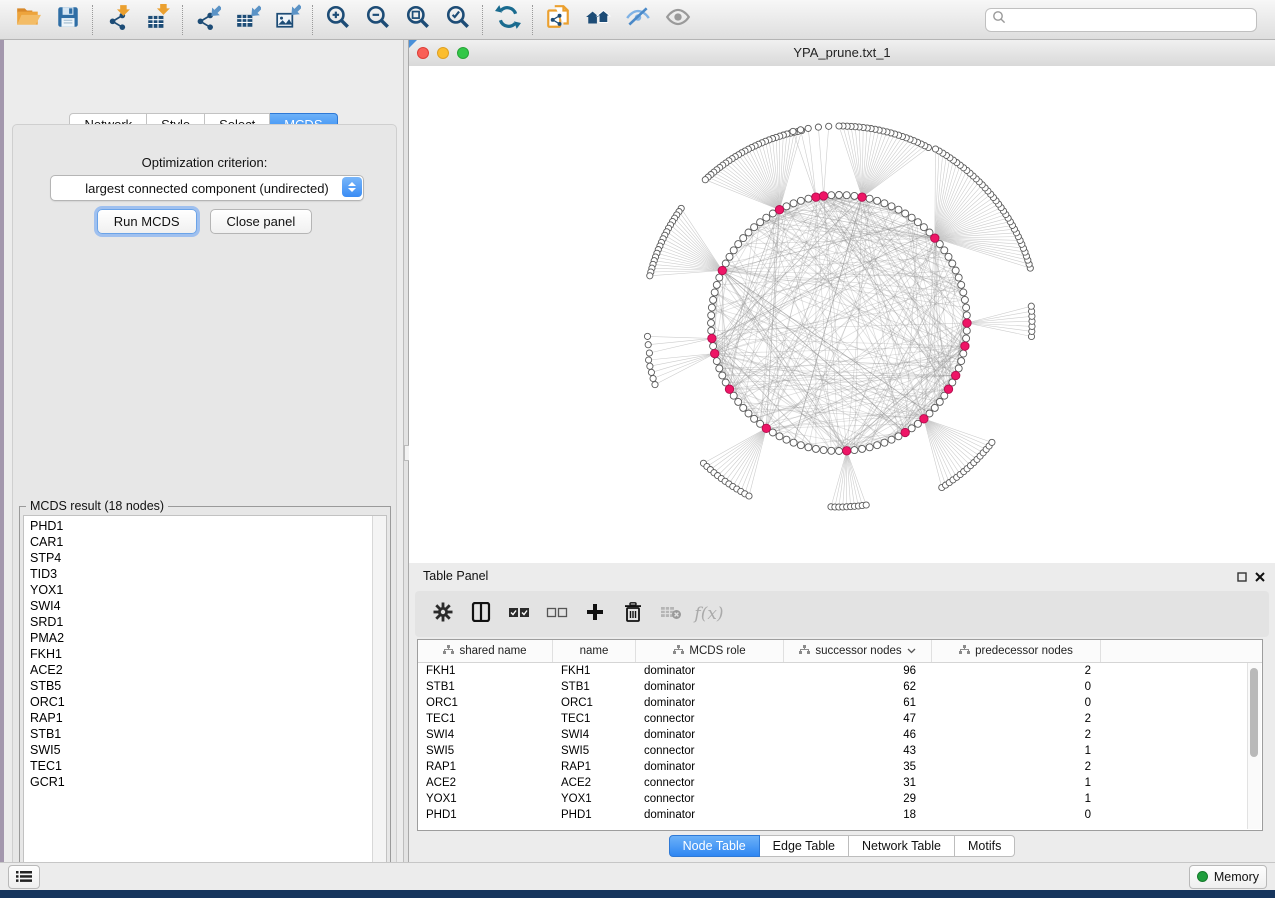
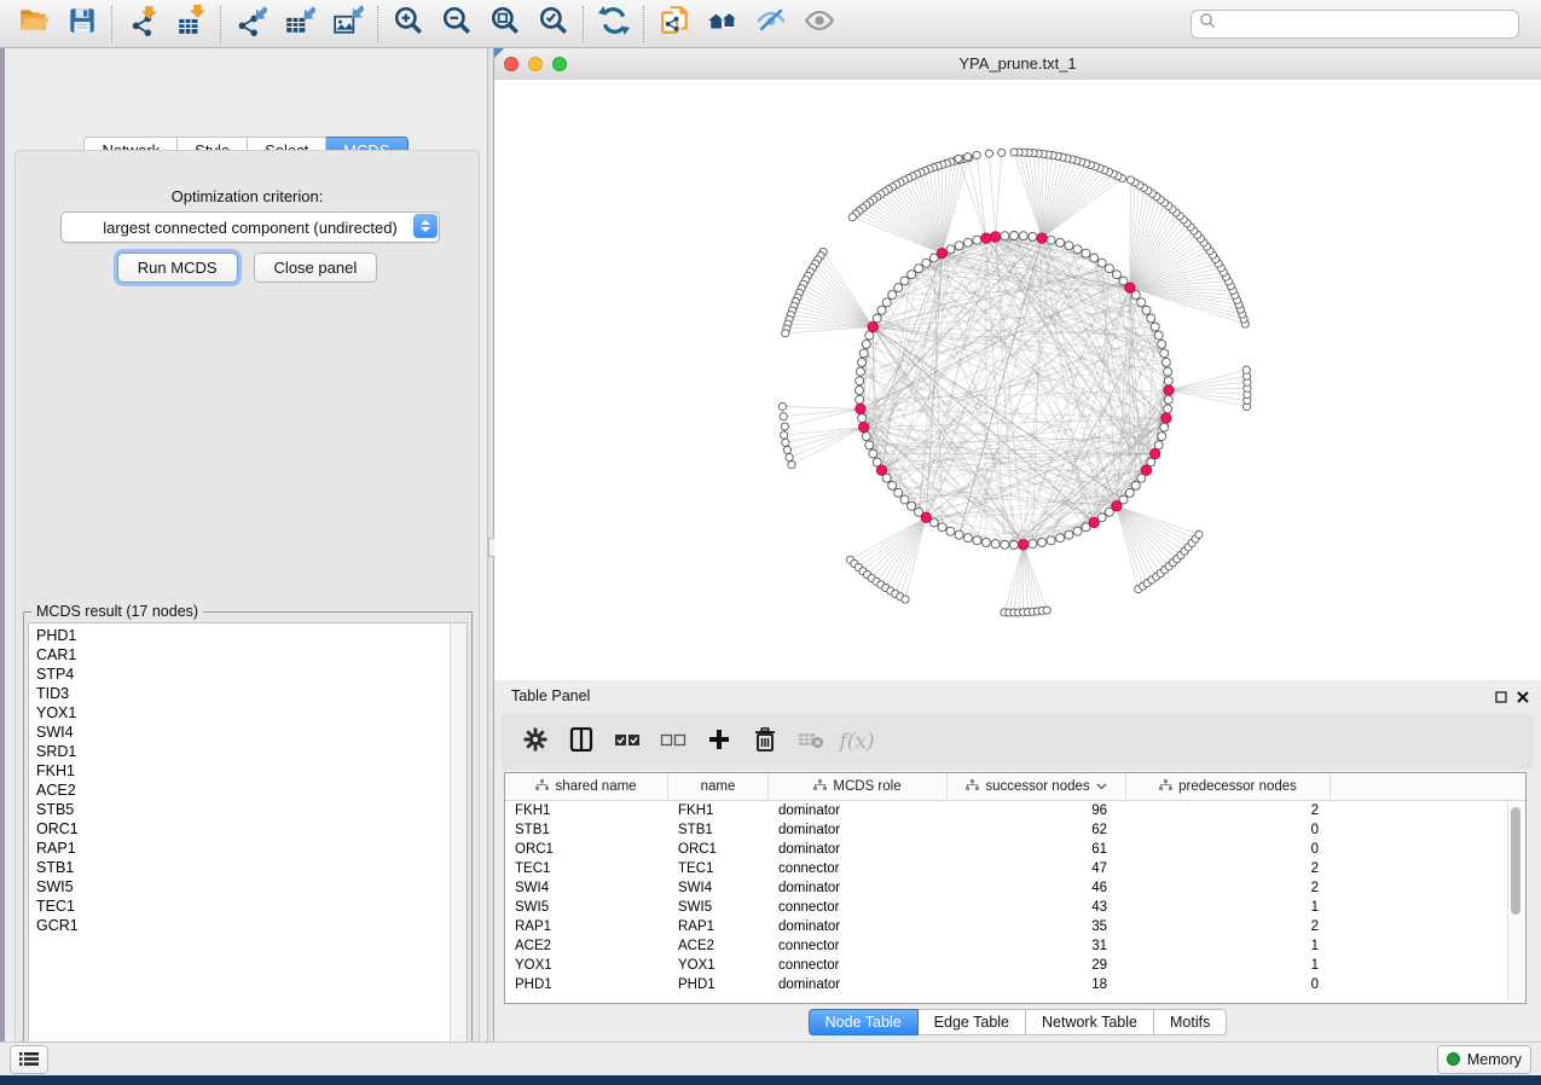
  Optimization criterion:
  largest connected component (undirected)
  Run MCDS
  Close panel
- MCDS result (18 nodes)
+ MCDS result (17 nodes)
  PHD1
  CAR1
  STP4
  TID3
  YOX1
  SWI4
  SRD1
- PMA2
  FKH1
  ACE2
  STB5
  ORC1
  RAP1
  STB1
  SWI5
  TEC1
  GCR1
  YPA_prune.txt_1
  Table Panel
  f(x)
  shared name
  name
  MCDS role
  successor nodes
  predecessor nodes
  FKH1
  FKH1
  dominator
  96
  2
  STB1
  STB1
  dominator
  62
  0
  ORC1
  ORC1
  dominator
  61
  0
  TEC1
  TEC1
  connector
  47
  2
  SWI4
  SWI4
  dominator
  46
  2
  SWI5
  SWI5
  connector
  43
  1
  RAP1
  RAP1
  dominator
  35
  2
  ACE2
  ACE2
  connector
  31
  1
  YOX1
  YOX1
  connector
  29
  1
  PHD1
  PHD1
  dominator
  18
  0
  Node Table
  Edge Table
  Network Table
  Motifs
  Memory
